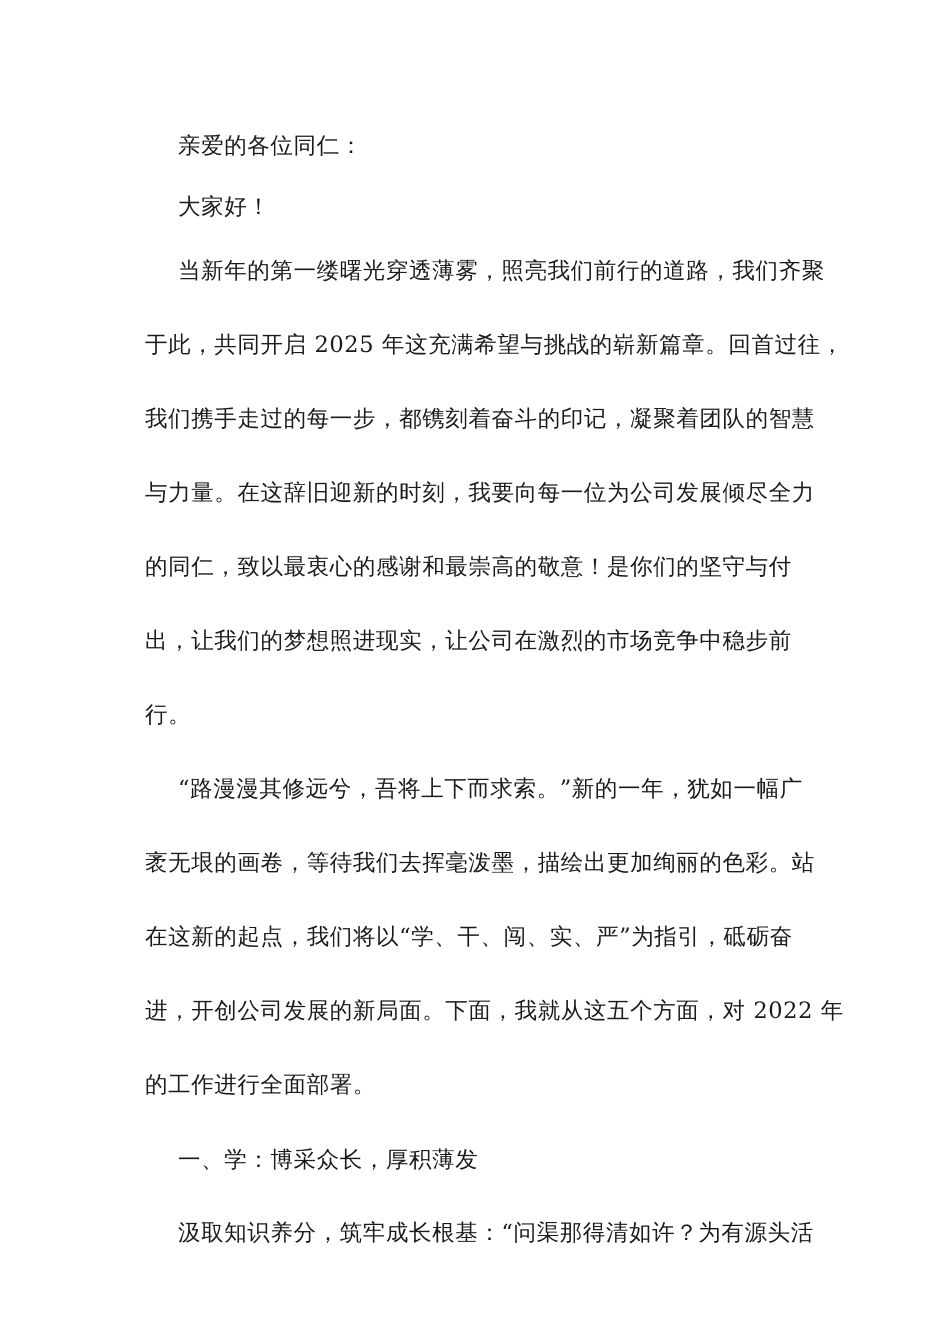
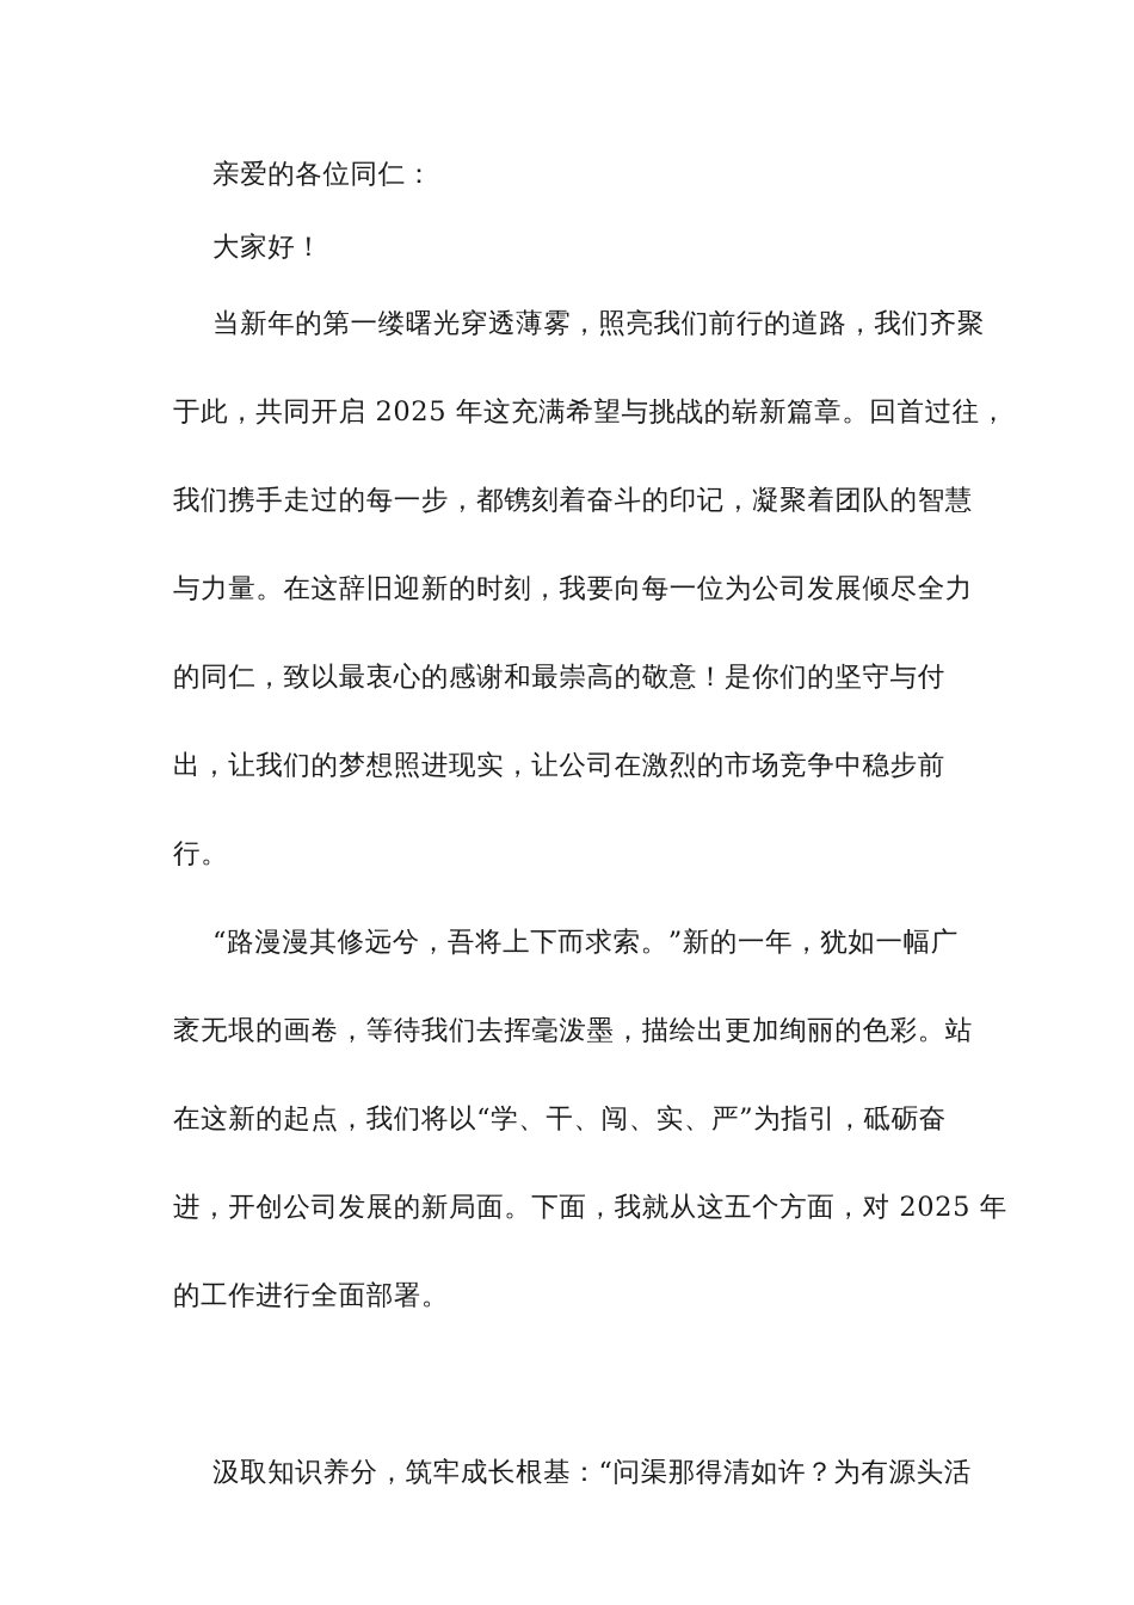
  亲爱的各位同仁：
  大家好！
  当新年的第一缕曙光穿透薄雾，照亮我们前行的道路，我们齐聚
  于此，共同开启 2025 年这充满希望与挑战的崭新篇章。回首过往，
  我们携手走过的每一步，都镌刻着奋斗的印记，凝聚着团队的智慧
  与力量。在这辞旧迎新的时刻，我要向每一位为公司发展倾尽全力
  的同仁，致以最衷心的感谢和最崇高的敬意！是你们的坚守与付
  出，让我们的梦想照进现实，让公司在激烈的市场竞争中稳步前
  行。
  “路漫漫其修远兮，吾将上下而求索。”新的一年，犹如一幅广
  袤无垠的画卷，等待我们去挥毫泼墨，描绘出更加绚丽的色彩。站
  在这新的起点，我们将以“学、干、闯、实、严”为指引，砥砺奋
- 进，开创公司发展的新局面。下面，我就从这五个方面，对 2022 年
+ 进，开创公司发展的新局面。下面，我就从这五个方面，对 2025 年
  的工作进行全面部署。
- 一、学：博采众长，厚积薄发
  汲取知识养分，筑牢成长根基：“问渠那得清如许？为有源头活
